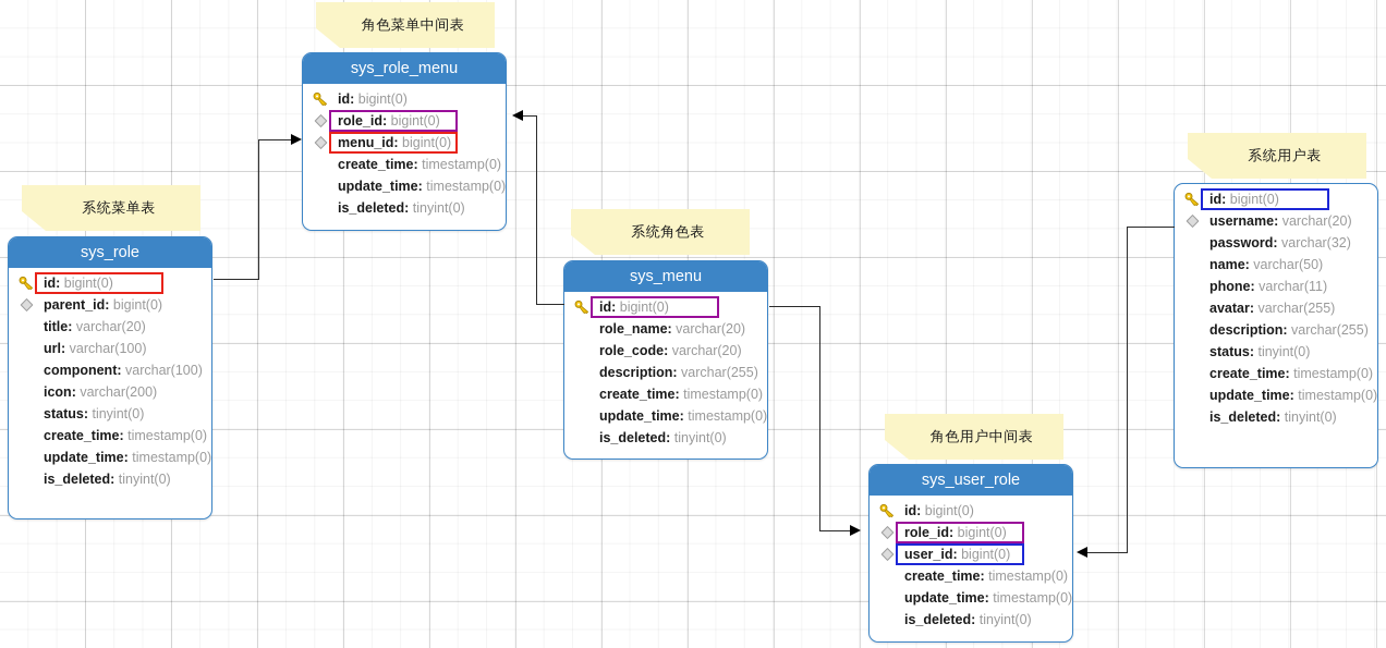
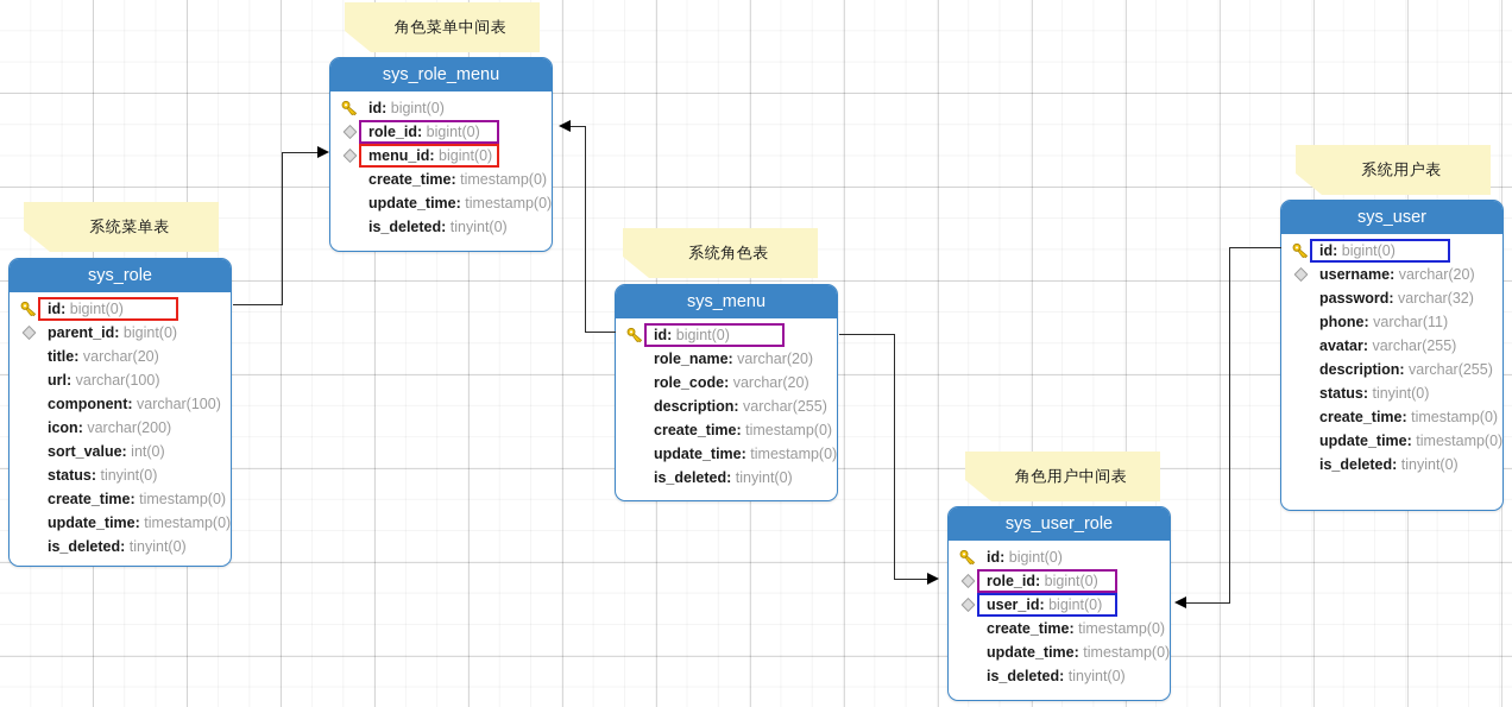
  角色菜单中间表
  系统菜单表
  系统角色表
  系统用户表
  角色用户中间表
  sys_role_menu
  id: bigint(0)
  role_id: bigint(0)
  menu_id: bigint(0)
  create_time: timestamp(0)
  update_time: timestamp(0)
  is_deleted: tinyint(0)
  sys_role
  id: bigint(0)
  parent_id: bigint(0)
  title: varchar(20)
  url: varchar(100)
  component: varchar(100)
  icon: varchar(200)
+ sort_value: int(0)
  status: tinyint(0)
  create_time: timestamp(0)
  update_time: timestamp(0)
  is_deleted: tinyint(0)
  sys_menu
  id: bigint(0)
  role_name: varchar(20)
  role_code: varchar(20)
  description: varchar(255)
  create_time: timestamp(0)
  update_time: timestamp(0)
  is_deleted: tinyint(0)
+ sys_user
  id: bigint(0)
  username: varchar(20)
  password: varchar(32)
- name: varchar(50)
  phone: varchar(11)
  avatar: varchar(255)
  description: varchar(255)
  status: tinyint(0)
  create_time: timestamp(0)
  update_time: timestamp(0)
  is_deleted: tinyint(0)
  sys_user_role
  id: bigint(0)
  role_id: bigint(0)
  user_id: bigint(0)
  create_time: timestamp(0)
  update_time: timestamp(0)
  is_deleted: tinyint(0)
